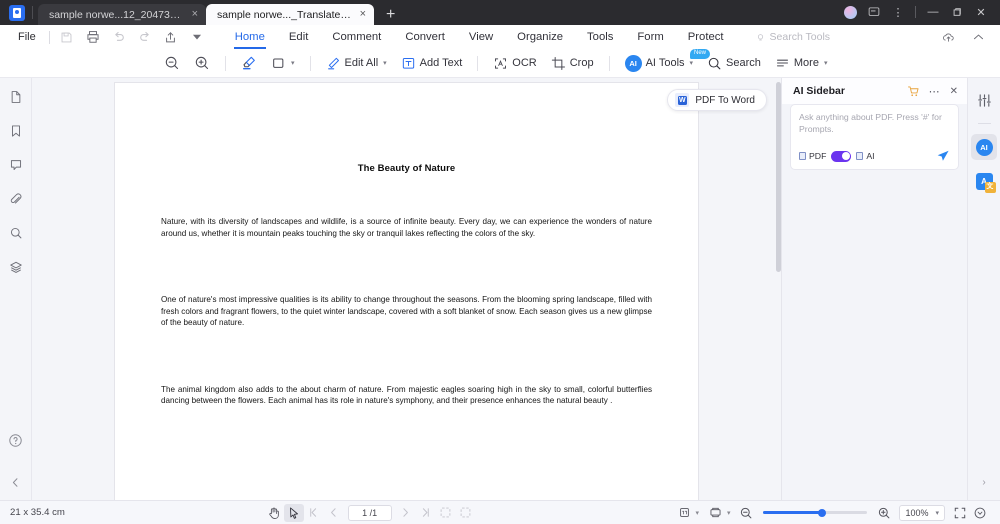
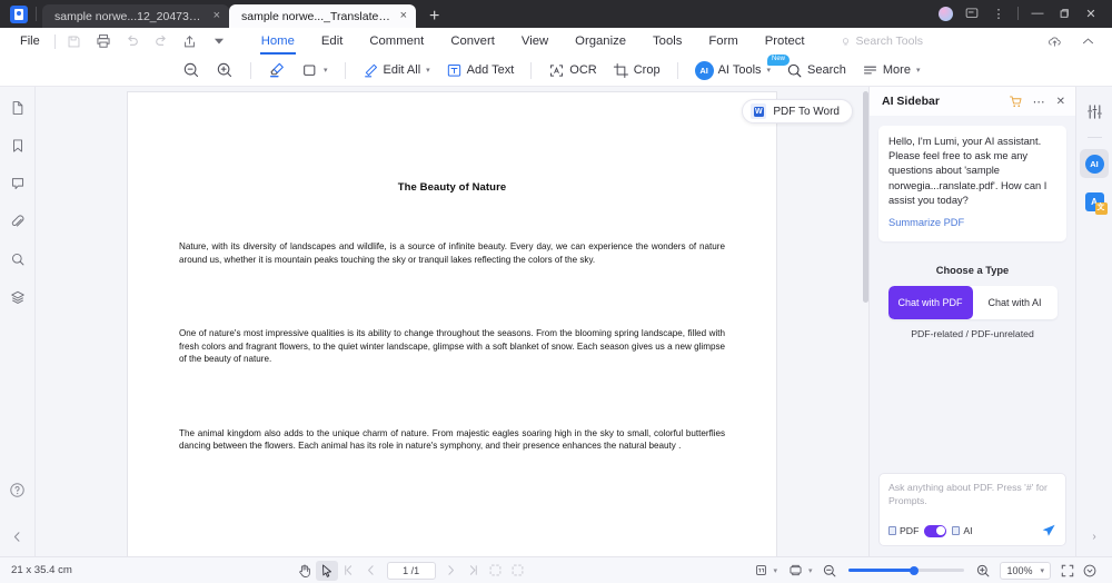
  sample norwe...12_204731.p
  ×
  sample norwe..._Translate.p
  ×
  +
  ⋮
  —
  ✕
  File
  Home
  Edit
  Comment
  Convert
  View
  Organize
  Tools
  Form
  Protect
  Search Tools
  Edit All
  Add Text
  OCR
  Crop
  AI
  AI Tools
  Search
  More
  The Beauty of Nature
  Nature, with its diversity of landscapes and wildlife, is a source of infinite beauty. Every day, we can experience the wonders of nature around us, whether it is mountain peaks touching the sky or tranquil lakes reflecting the colors of the sky.
- One of nature's most impressive qualities is its ability to change throughout the seasons. From the blooming spring landscape, filled with fresh colors and fragrant flowers, to the quiet winter landscape, covered with a soft blanket of snow. Each season gives us a new glimpse of the beauty of nature.
+ One of nature's most impressive qualities is its ability to change throughout the seasons. From the blooming spring landscape, filled with fresh colors and fragrant flowers, to the quiet winter landscape, glimpse with a soft blanket of snow. Each season gives us a new glimpse of the beauty of nature.
- The animal kingdom also adds to the about charm of nature. From majestic eagles soaring high in the sky to small, colorful butterflies dancing between the flowers. Each animal has its role in nature's symphony, and their presence enhances the natural beauty .
+ The animal kingdom also adds to the unique charm of nature. From majestic eagles soaring high in the sky to small, colorful butterflies dancing between the flowers. Each animal has its role in nature's symphony, and their presence enhances the natural beauty .
  PDF To Word
  AI Sidebar
  ⋯
  ✕
+ Hello, I'm Lumi, your AI assistant. Please feel free to ask me any questions about 'sample norwegia...ranslate.pdf'. How can I assist you today?
+ Summarize PDF
+ Choose a Type
+ Chat with PDF
+ Chat with AI
+ PDF-related / PDF-unrelated
  Ask anything about PDF. Press '#' for Prompts.
  PDF
  AI
  AI
  A
  ›
  21 x 35.4 cm
  1 /1
  100%
